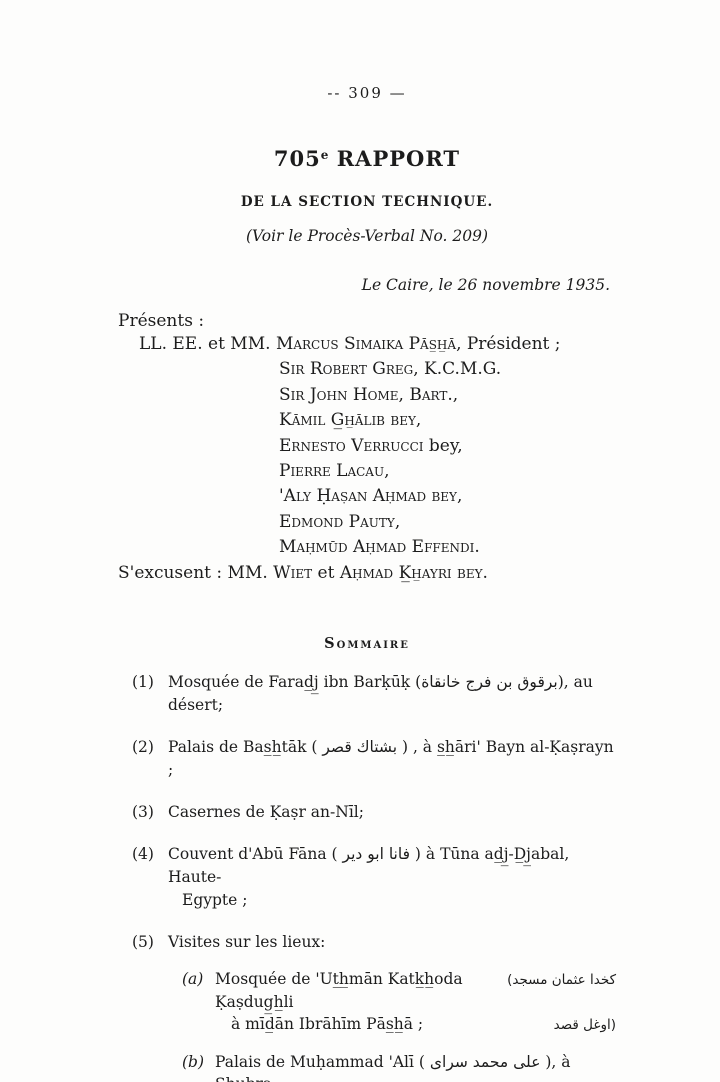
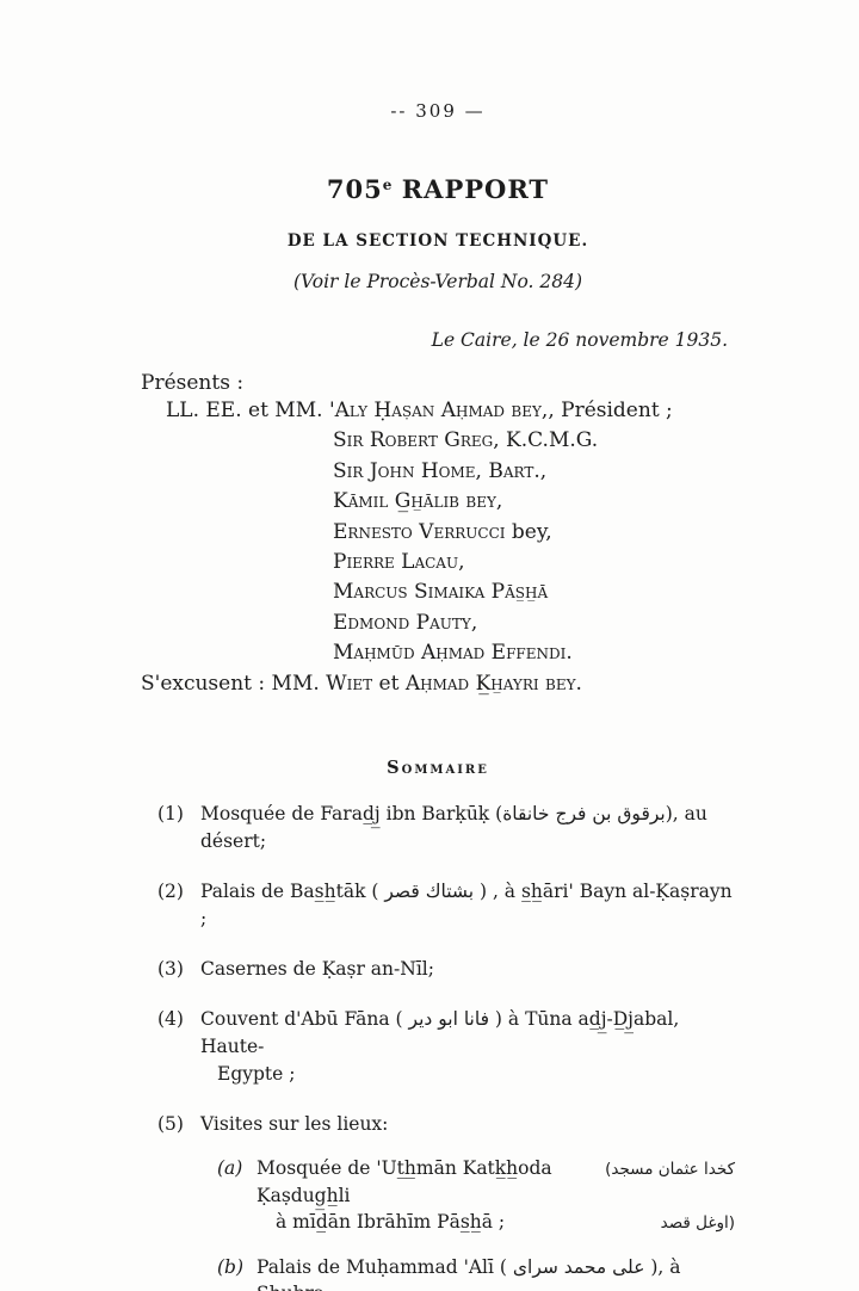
  -- 309 —
  705e RAPPORT
  DE LA SECTION TECHNIQUE.
- (Voir le Procès-Verbal No. 209)
+ (Voir le Procès-Verbal No. 284)
  Le Caire, le 26 novembre 1935.
  Présents :
- LL. EE. et MM. Marcus Simaika Pās̲h̲ā, Président ;
+ LL. EE. et MM. 'Aly Ḥaṣan Aḥmad bey,, Président ;
  Sir Robert Greg, K.C.M.G.
  Sir John Home, Bart.,
  Kāmil G̲h̲ālib bey,
  Ernesto Verrucci bey,
  Pierre Lacau,
- 'Aly Ḥaṣan Aḥmad bey,
+ Marcus Simaika Pās̲h̲ā
  Edmond Pauty,
  Maḥmūd Aḥmad Effendi.
  S'excusent : MM. Wiet et Aḥmad K̲h̲ayri bey.
  Sommaire
  (1)
  Mosquée de Farad̲j̲ ibn Barḳūḳ (خانقاة فرج بن برقوق), au désert;
  (2)
  Palais de Bas̲h̲tāk ( قصر بشتاك ) , à s̲h̲āri' Bayn al-Ḳaṣrayn ;
  (3)
  Casernes de Ḳaṣr an-Nīl;
  (4)
  Couvent d'Abū Fāna ( دير ابو فانا ) à Tūna ad̲j̲-D̲j̲abal, Haute-
  Egypte ;
  (5)
  Visites sur les lieux:
  (a)
  Mosquée de 'Ut̲h̲mān Katk̲h̲oda Ḳaṣdug̲h̲li
  (مسجد عثمان كخدا
  à mīd̲ān Ibrāhīm Pās̲h̲ā ;
  قصد اوغل)
  (b)
  Palais de Muḥammad 'Alī ( سراى محمد على ), à
